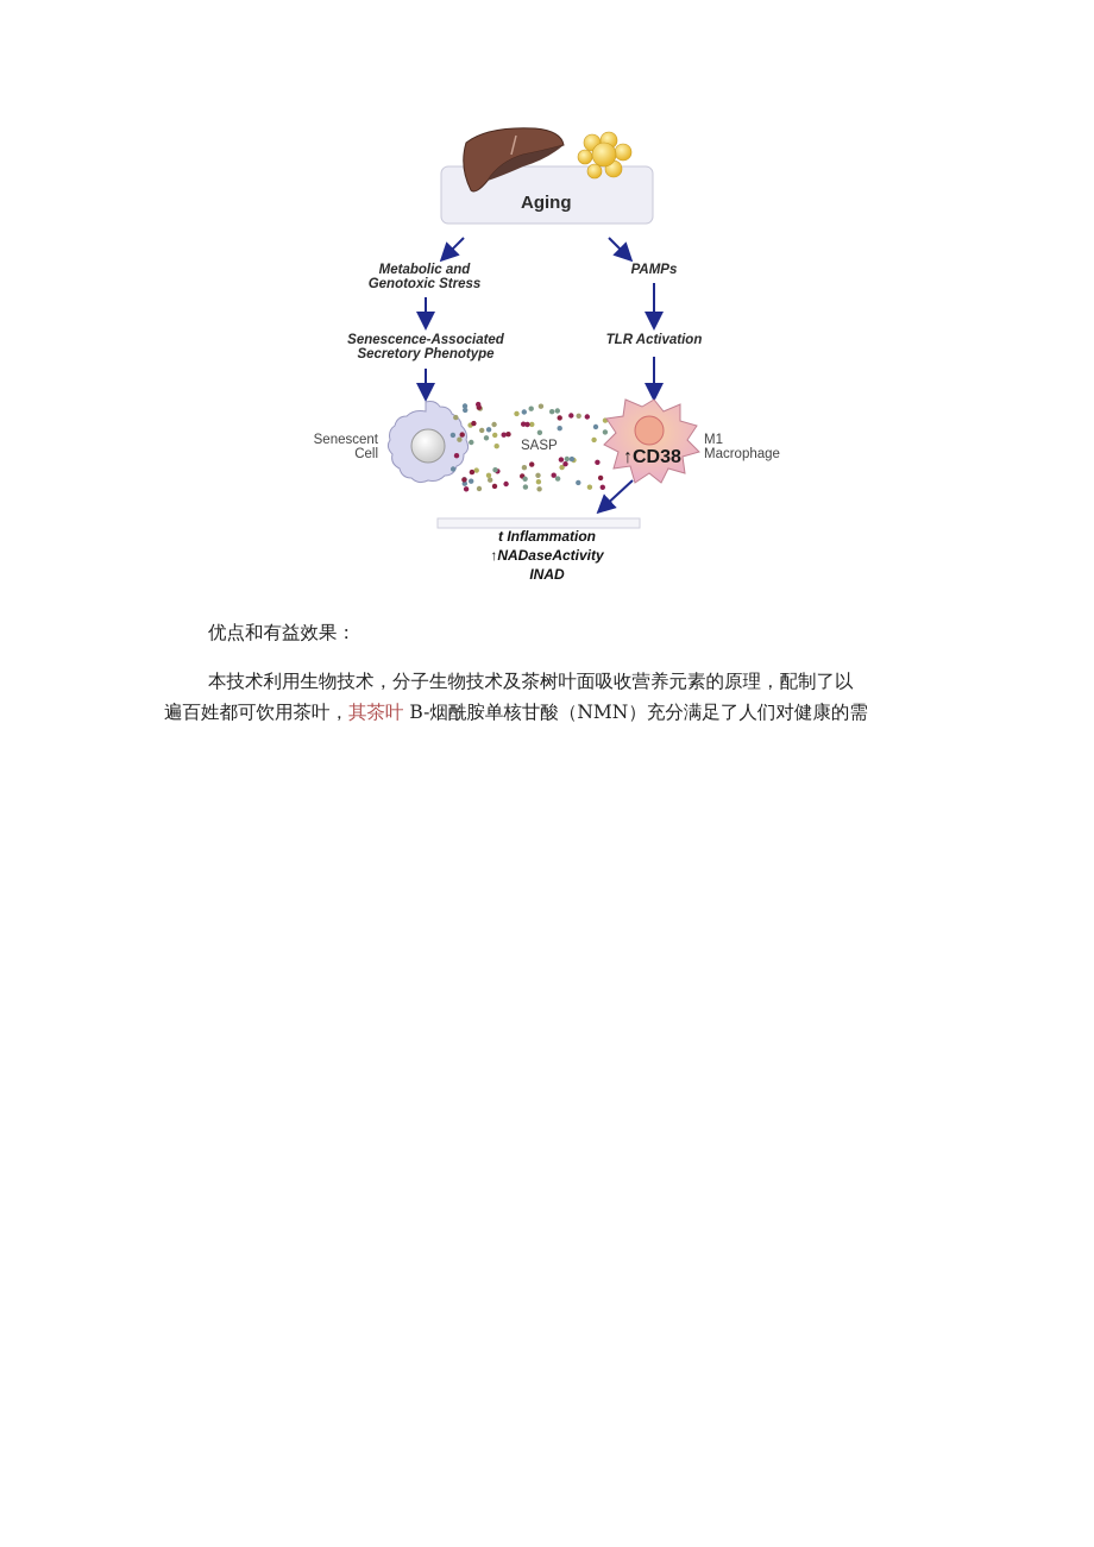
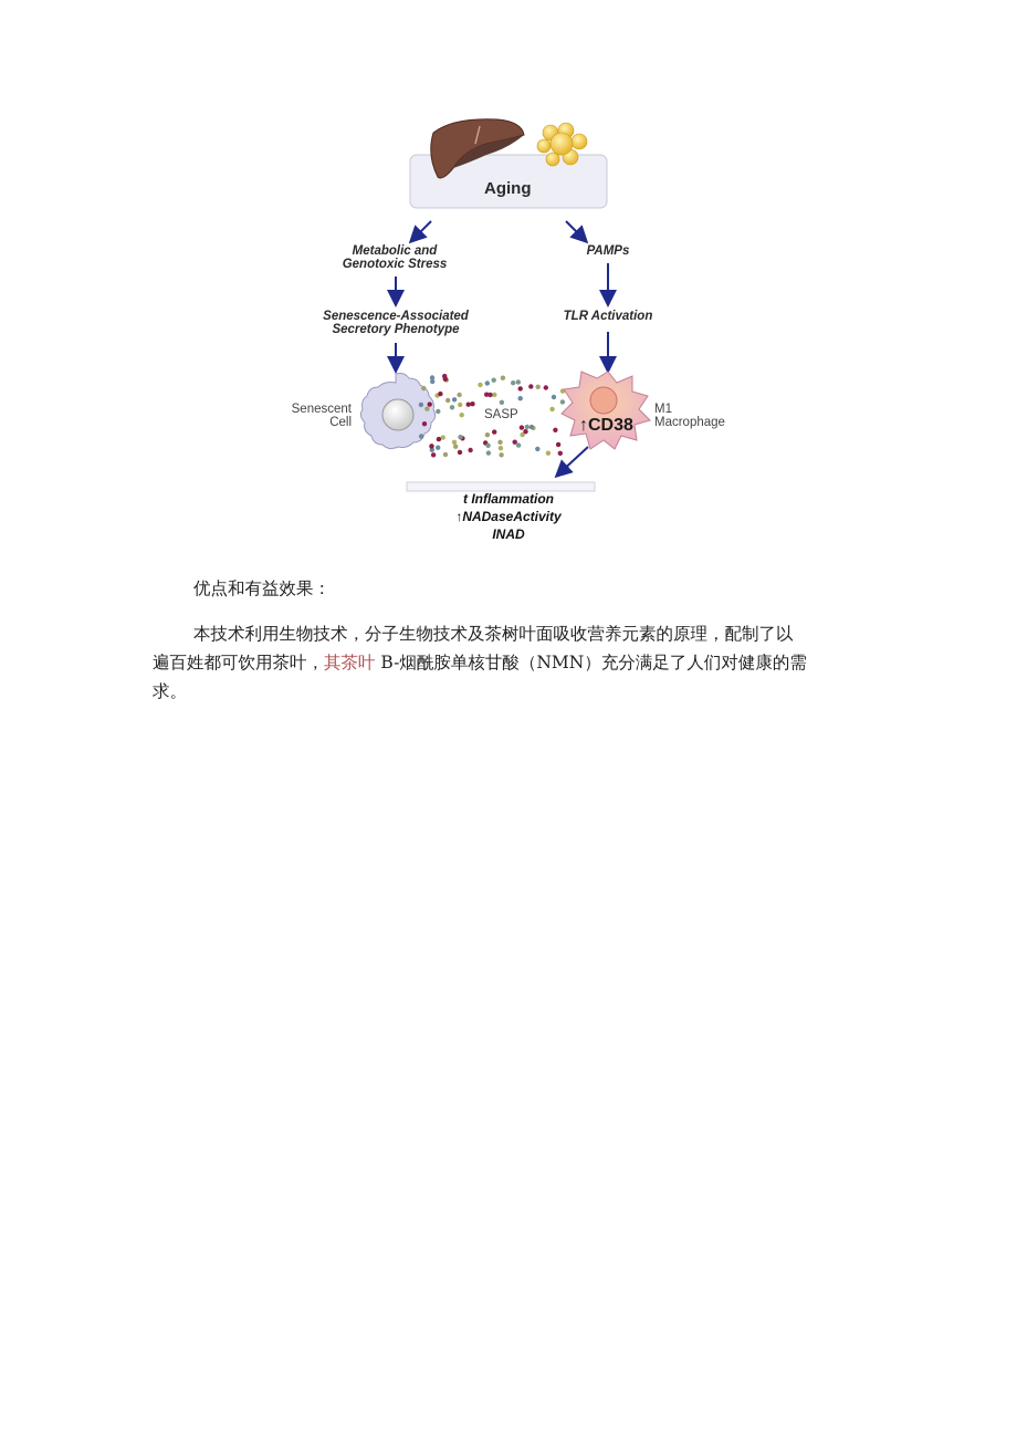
  Aging
  Metabolic and
  Genotoxic Stress
  PAMPs
  Senescence-Associated
  Secretory Phenotype
  TLR Activation
  Senescent
  Cell
  SASP
  M1
  Macrophage
  ↑CD38
  t Inflammation
  ↑NADaseActivity
  INAD
  优点和有益效果：
  本技术利用生物技术，分子生物技术及茶树叶面吸收营养元素的原理，配制了以
  遍百姓都可饮用茶叶，其茶叶 B-烟酰胺单核甘酸（NMN）充分满足了人们对健康的需
+ 求。
